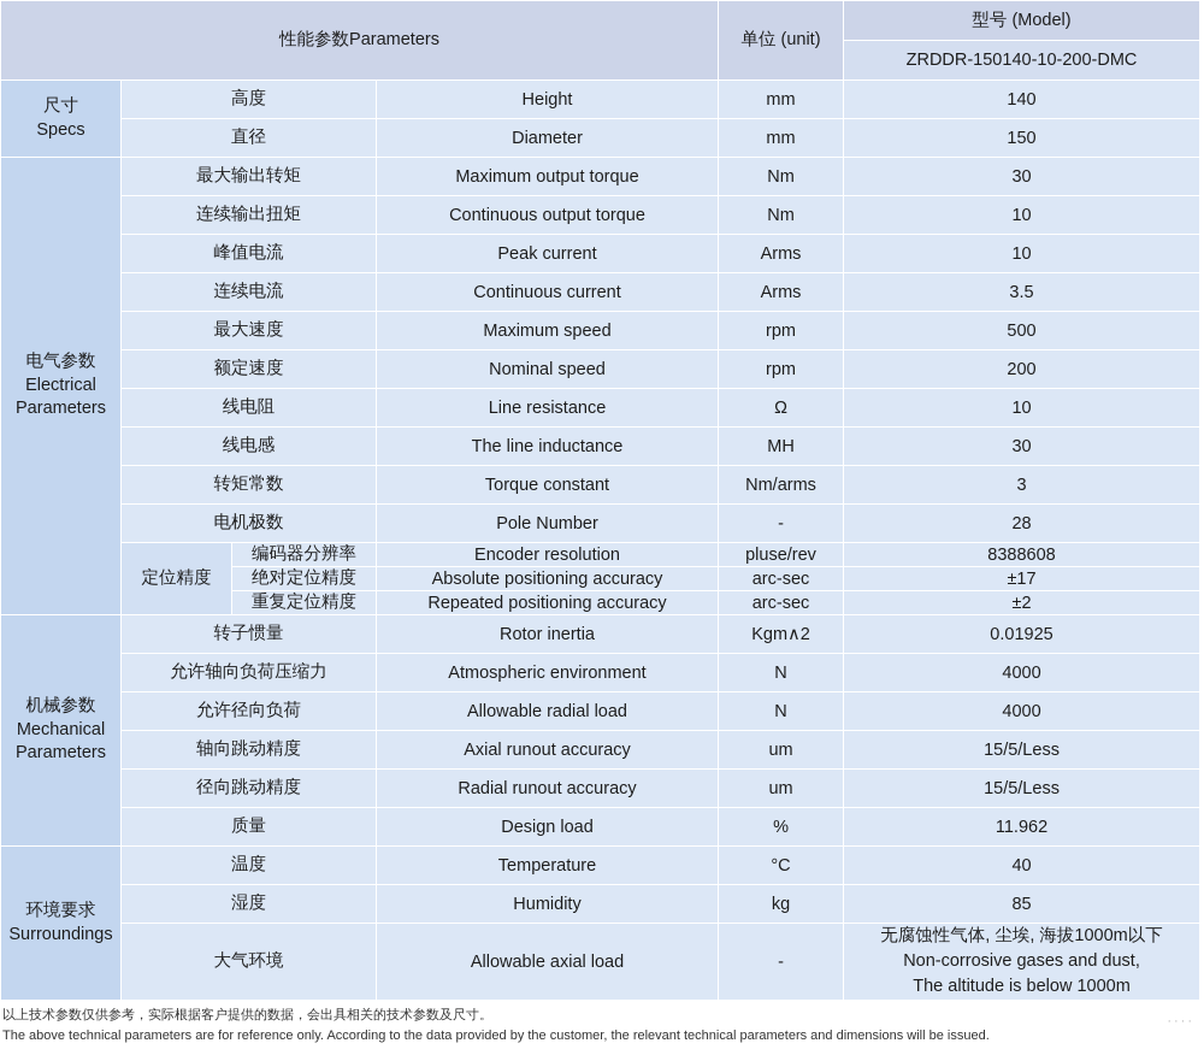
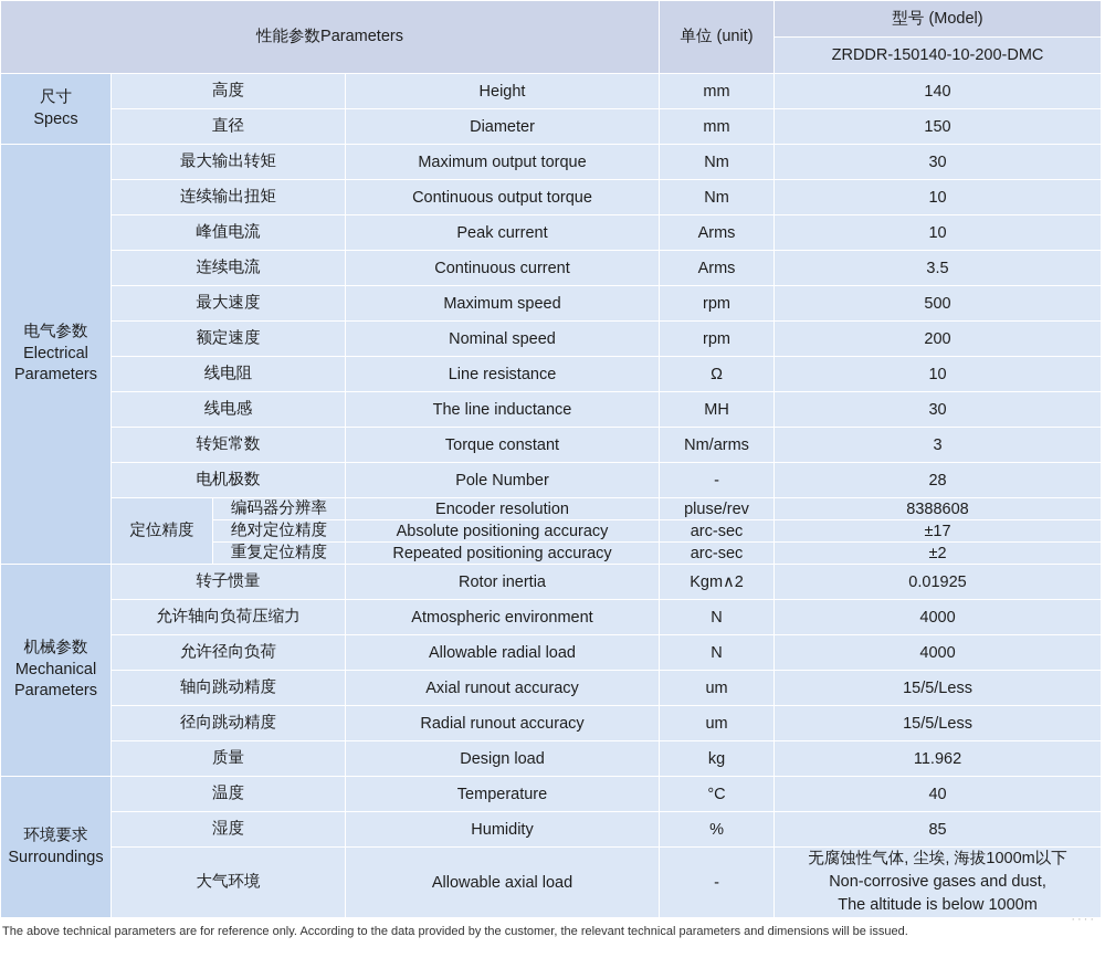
  性能参数Parameters	单位 (unit)	型号 (Model)
  ZRDDR-150140-10-200-DMC
  尺寸 Specs	高度	Height	mm	140
  直径	Diameter	mm	150
  电气参数 Electrical Parameters	最大输出转矩	Maximum output torque	Nm	30
  连续输出扭矩	Continuous output torque	Nm	10
  峰值电流	Peak current	Arms	10
  连续电流	Continuous current	Arms	3.5
  最大速度	Maximum speed	rpm	500
  额定速度	Nominal speed	rpm	200
  线电阻	Line resistance	Ω	10
  线电感	The line inductance	MH	30
  转矩常数	Torque constant	Nm/arms	3
  电机极数	Pole Number	-	28
  定位精度	编码器分辨率	Encoder resolution	pluse/rev	8388608
  绝对定位精度	Absolute positioning accuracy	arc-sec	±17
  重复定位精度	Repeated positioning accuracy	arc-sec	±2
  机械参数 Mechanical Parameters	转子惯量	Rotor inertia	Kgm∧2	0.01925
  允许轴向负荷压缩力	Atmospheric environment	N	4000
  允许径向负荷	Allowable radial load	N	4000
  轴向跳动精度	Axial runout accuracy	um	15/5/Less
  径向跳动精度	Radial runout accuracy	um	15/5/Less
- 质量	Design load	%	11.962
+ 质量	Design load	kg	11.962
  环境要求 Surroundings	温度	Temperature	°C	40
- 湿度	Humidity	kg	85
+ 湿度	Humidity	%	85
  大气环境	Allowable axial load	-	无腐蚀性气体, 尘埃, 海拔1000m以下 Non-corrosive gases and dust, The altitude is below 1000m
- 以上技术参数仅供参考，实际根据客户提供的数据，会出具相关的技术参数及尺寸。
  The above technical parameters are for reference only. According to the data provided by the customer, the relevant technical parameters and dimensions will be issued.
  ····
